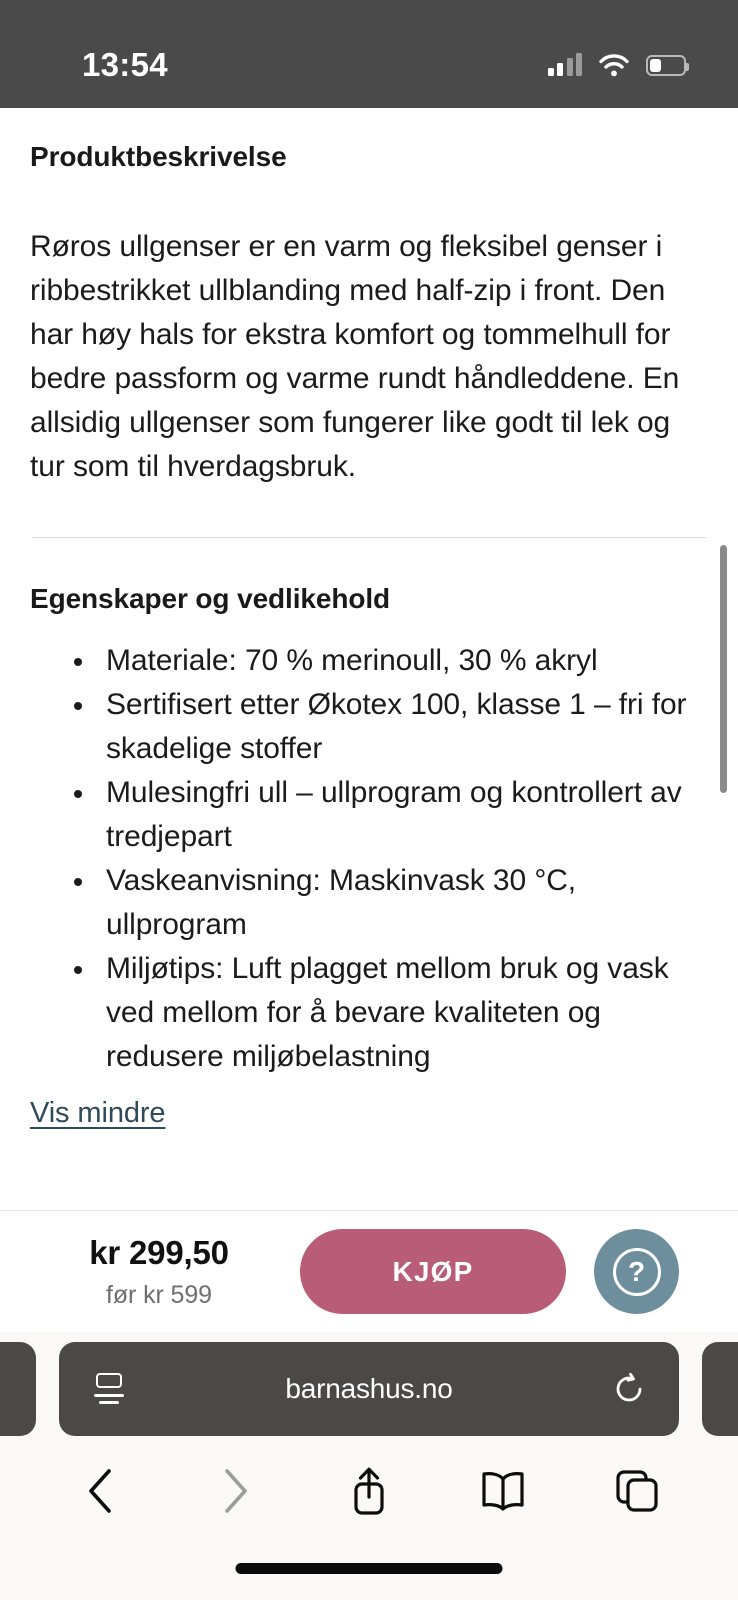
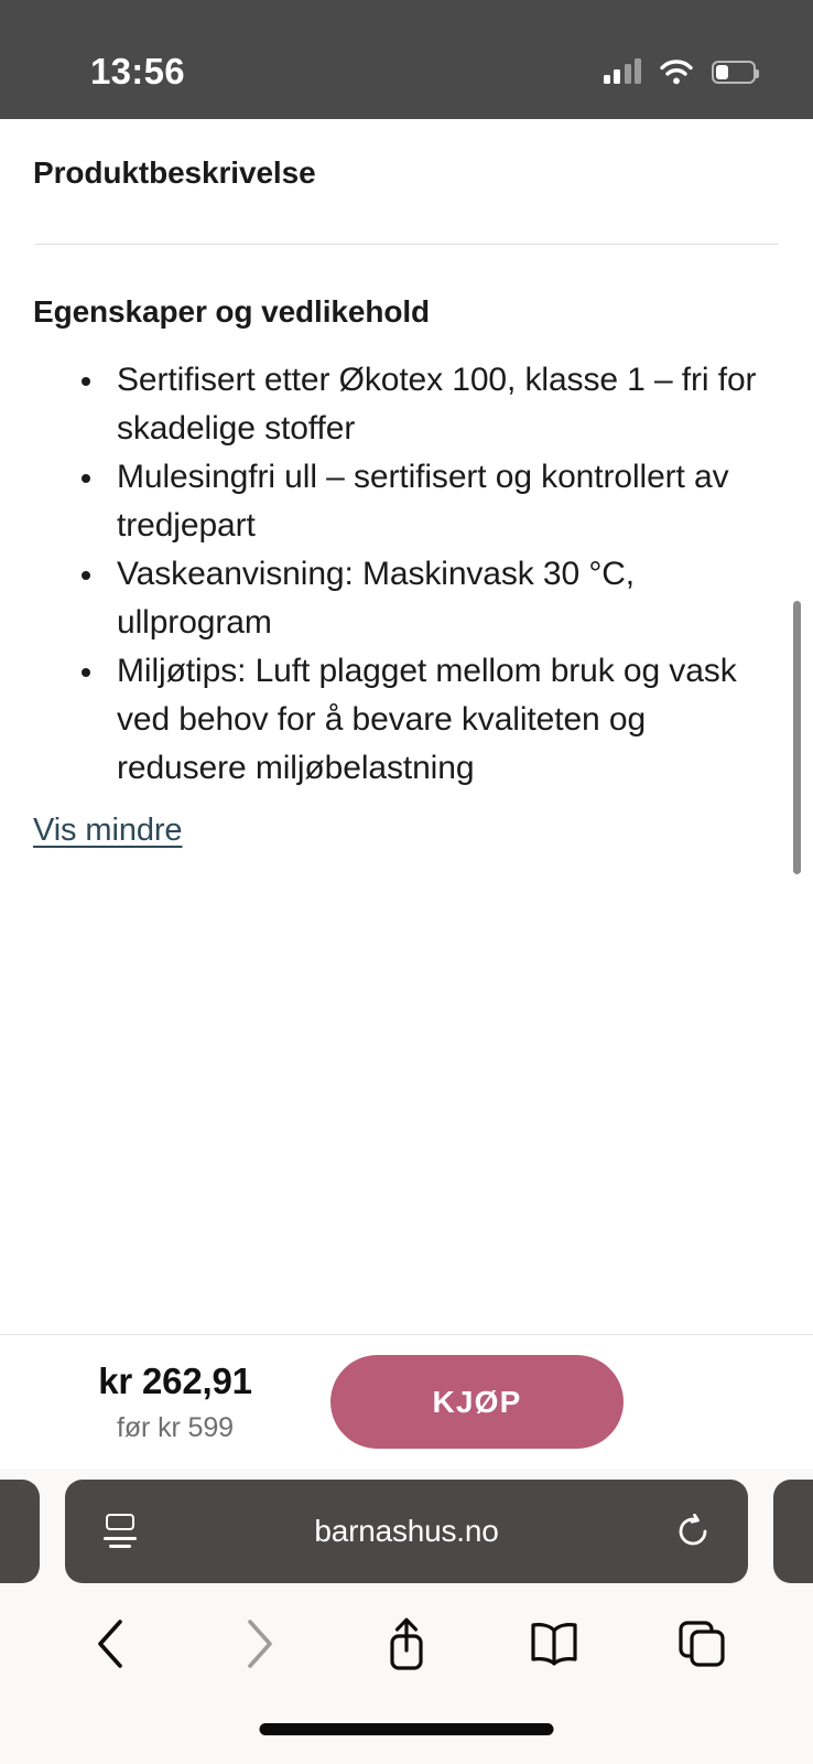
- 13:54
+ 13:56
  Produktbeskrivelse
- Røros ullgenser er en varm og fleksibel genser i ribbestrikket ullblanding med half-zip i front. Den har høy hals for ekstra komfort og tommelhull for bedre passform og varme rundt håndleddene. En allsidig ullgenser som fungerer like godt til lek og tur som til hverdagsbruk.
  Egenskaper og vedlikehold
- Materiale: 70 % merinoull, 30 % akryl
  Sertifisert etter Økotex 100, klasse 1 – fri for skadelige stoffer
- Mulesingfri ull – ullprogram og kontrollert av tredjepart
+ Mulesingfri ull – sertifisert og kontrollert av tredjepart
  Vaskeanvisning: Maskinvask 30 °C, ullprogram
- Miljøtips: Luft plagget mellom bruk og vask ved mellom for å bevare kvaliteten og redusere miljøbelastning
+ Miljøtips: Luft plagget mellom bruk og vask ved behov for å bevare kvaliteten og redusere miljøbelastning
  Vis mindre
- kr 299,50
+ kr 262,91
  før kr 599
  KJØP
- ?
  barnashus.no
